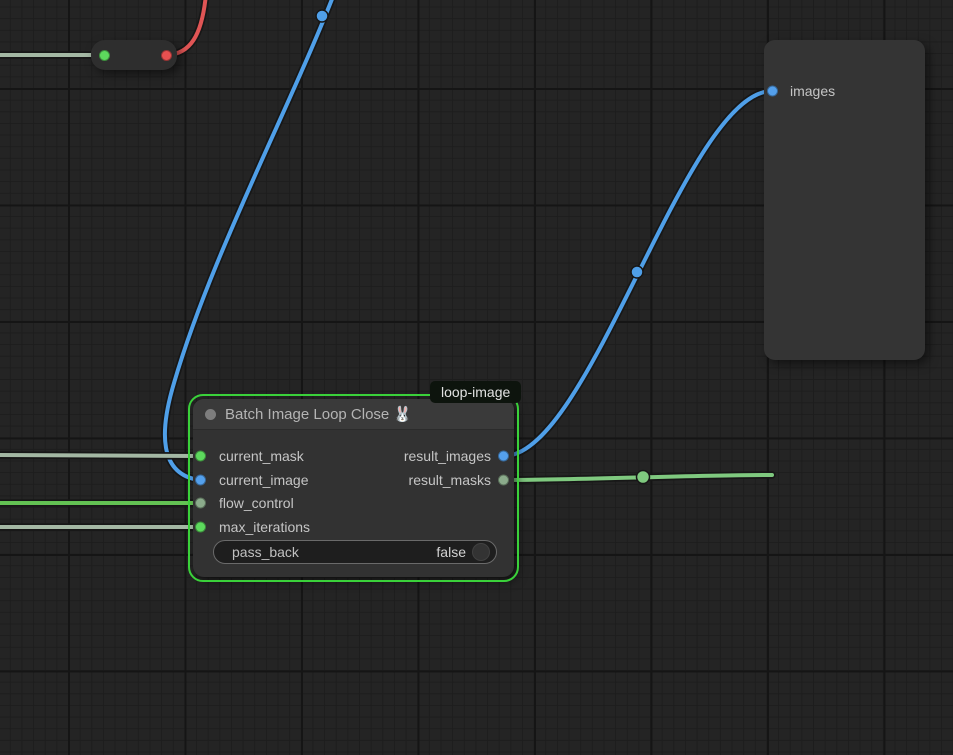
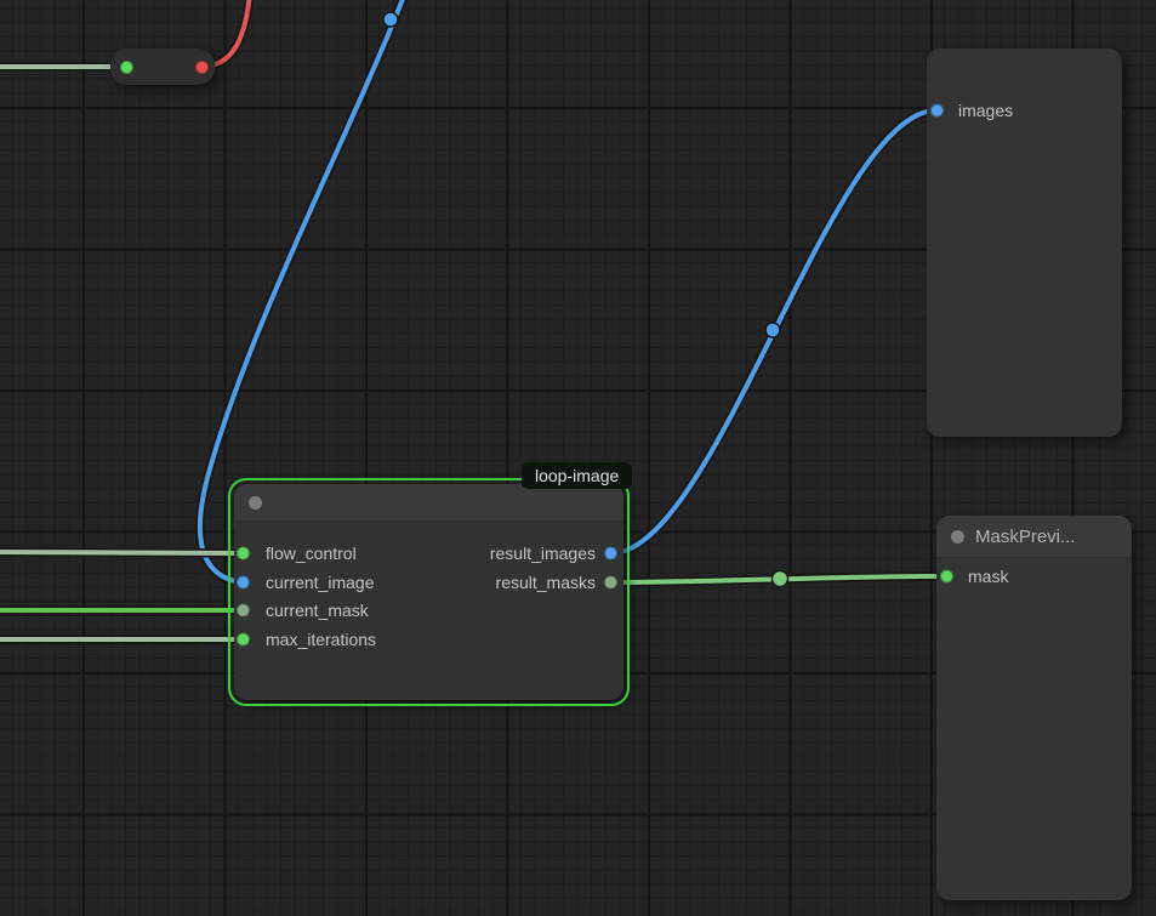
  loop-image
- Batch Image Loop Close 🐰
- current_mask
+ flow_control
  current_image
- flow_control
+ current_mask
  max_iterations
  result_images
  result_masks
- pass_back
- false
  images
+ MaskPrevi...
+ mask
